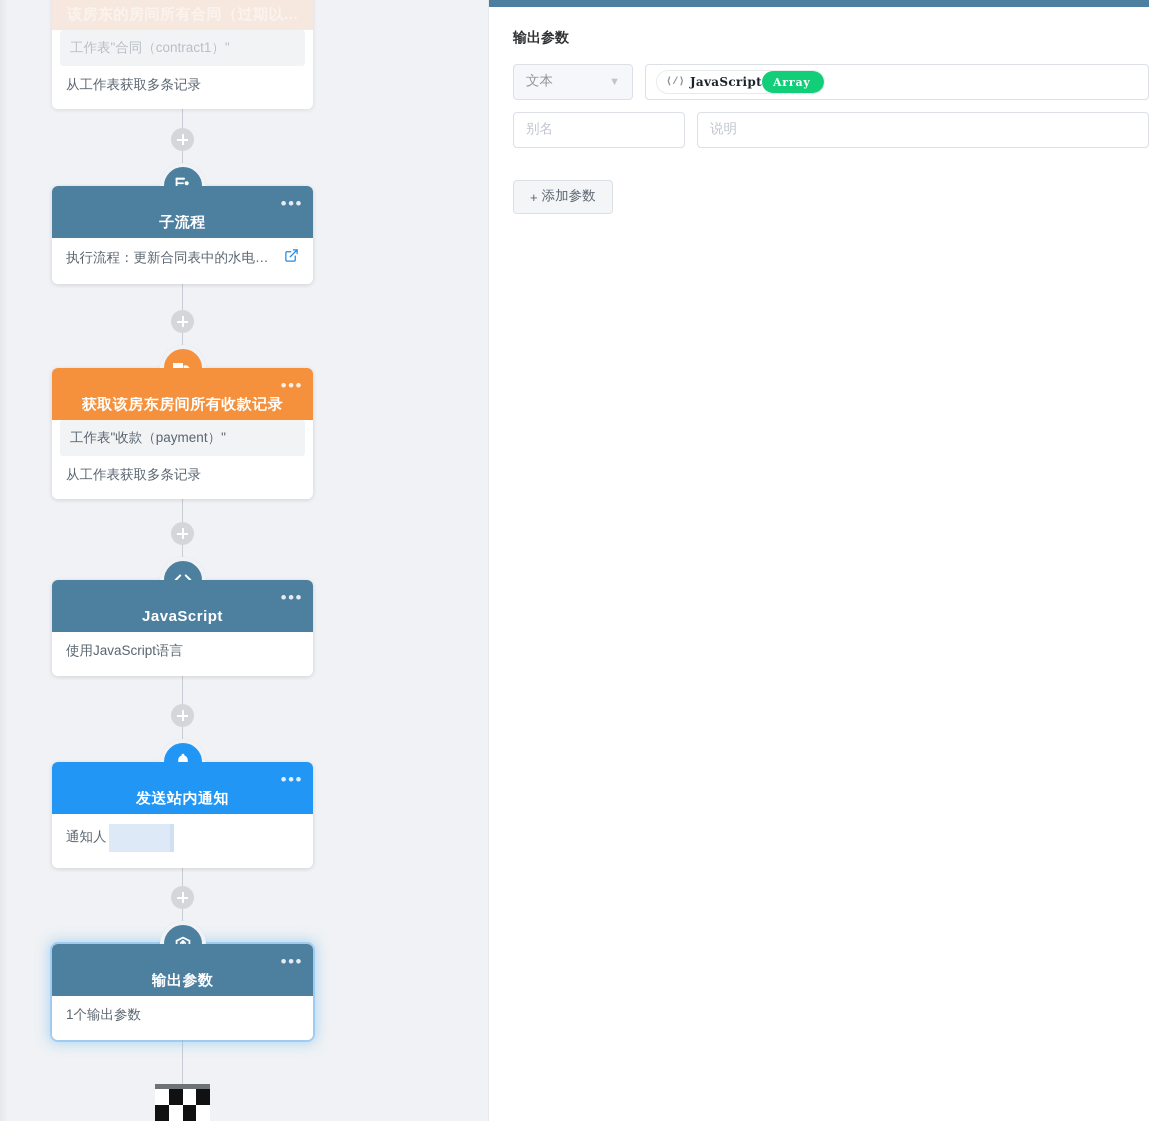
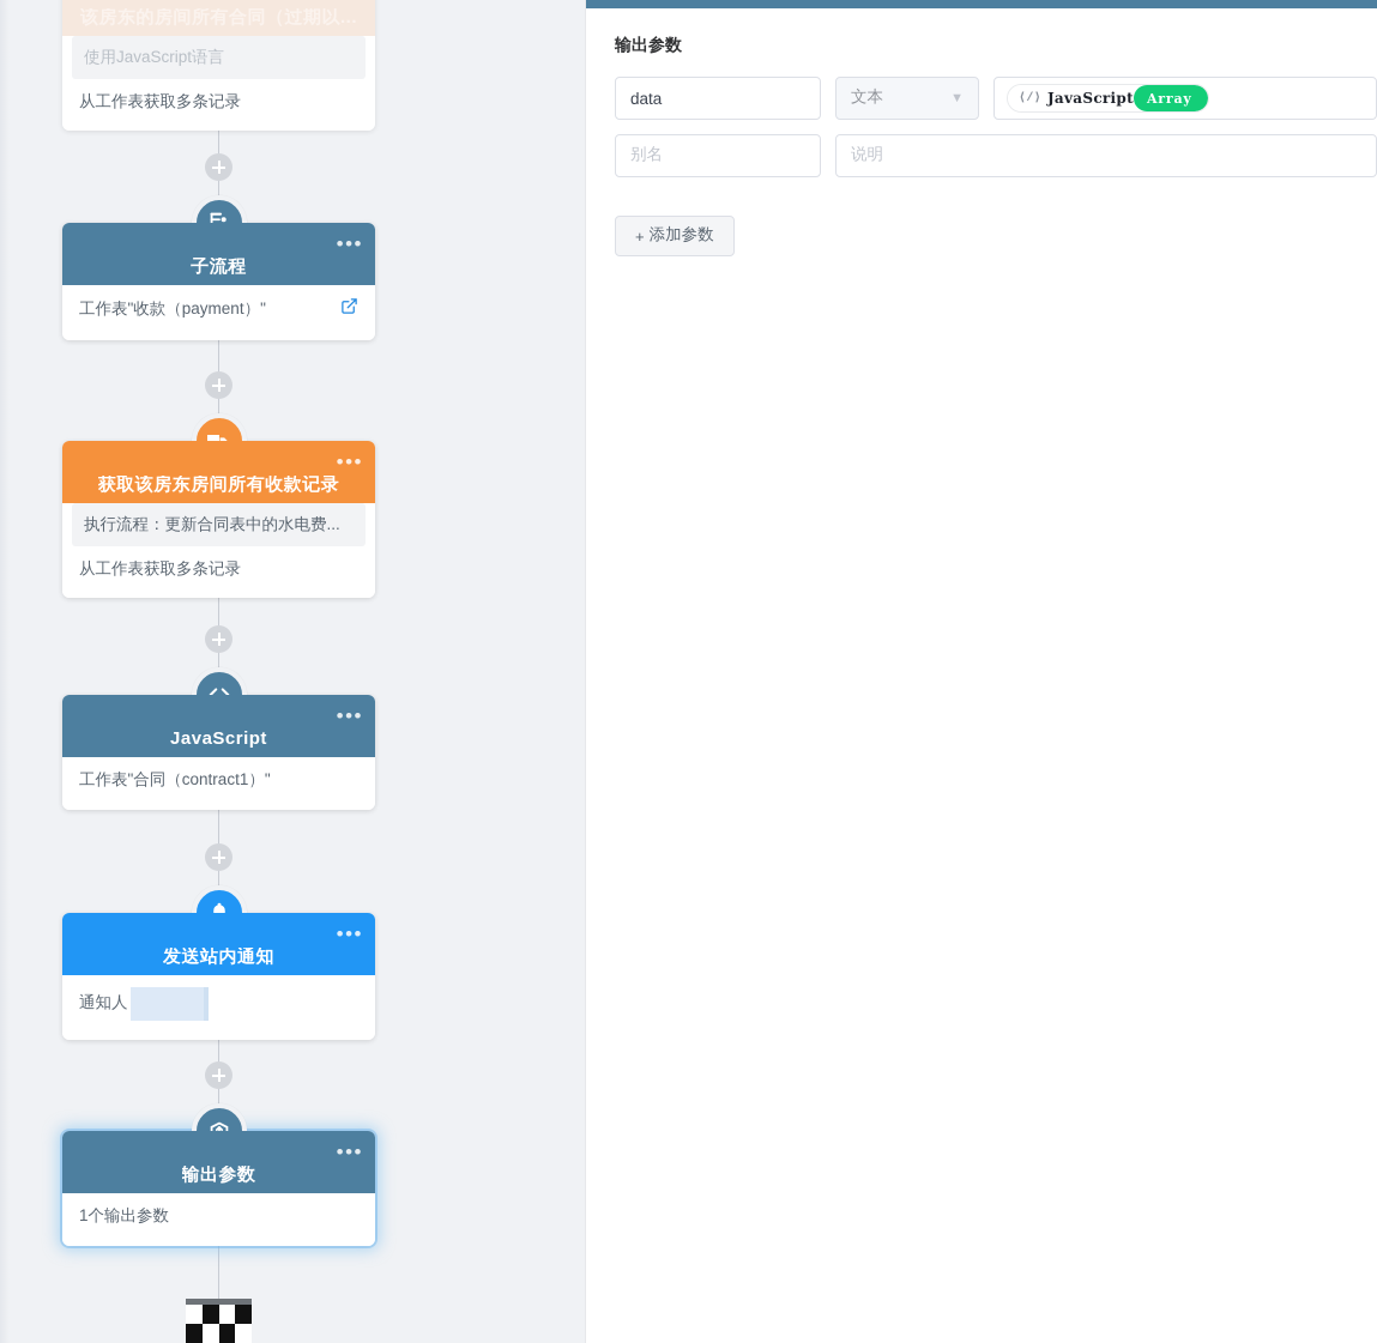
- 工作表"合同（contract1）"
+ 使用JavaScript语言
  从工作表获取多条记录
  •••
  子流程
- 执行流程：更新合同表中的水电费...
+ 工作表"收款（payment）"
  •••
  获取该房东房间所有收款记录
- 工作表"收款（payment）"
+ 执行流程：更新合同表中的水电费...
  从工作表获取多条记录
  •••
  JavaScript
- 使用JavaScript语言
+ 工作表"合同（contract1）"
  •••
  发送站内通知
  通知人
  •••
  输出参数
  1个输出参数
  输出参数
+ data
  文本
  ▼
  ⟨/⟩
  JavaScript
  Array
  别名
  说明
  +
  添加参数
